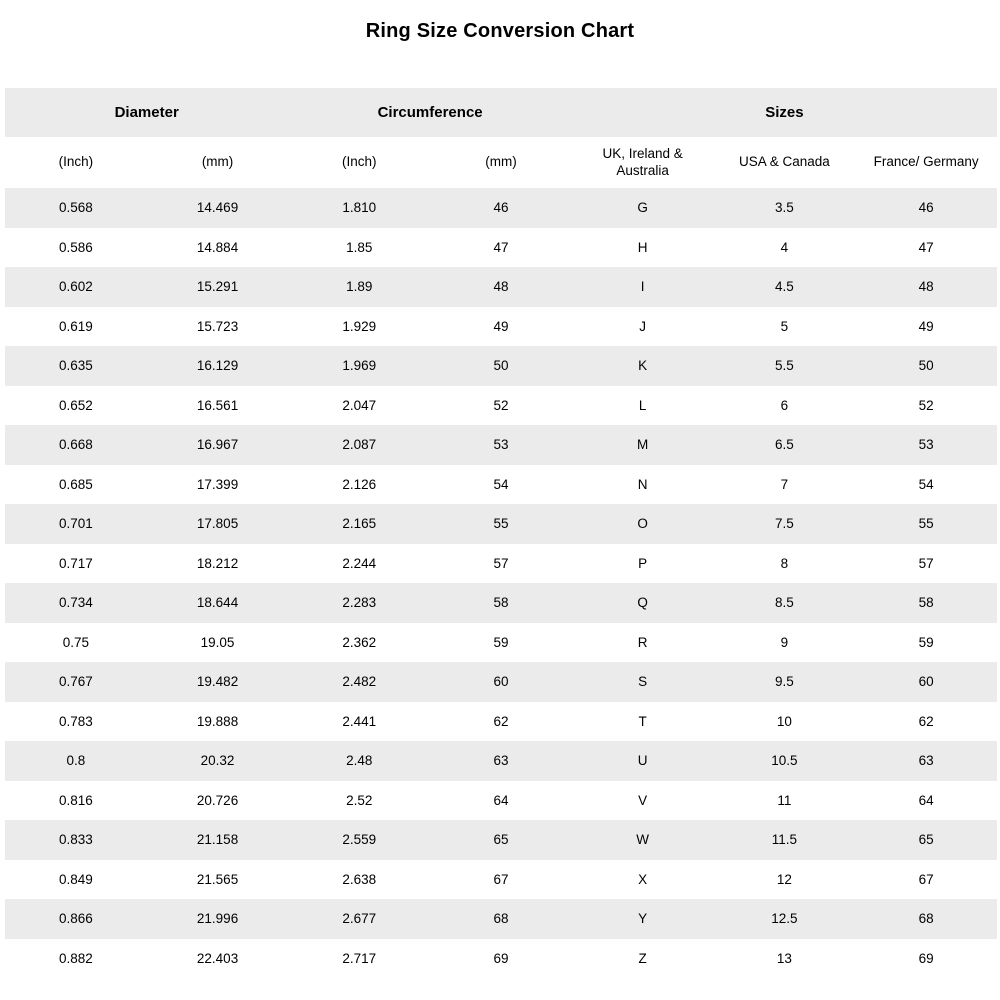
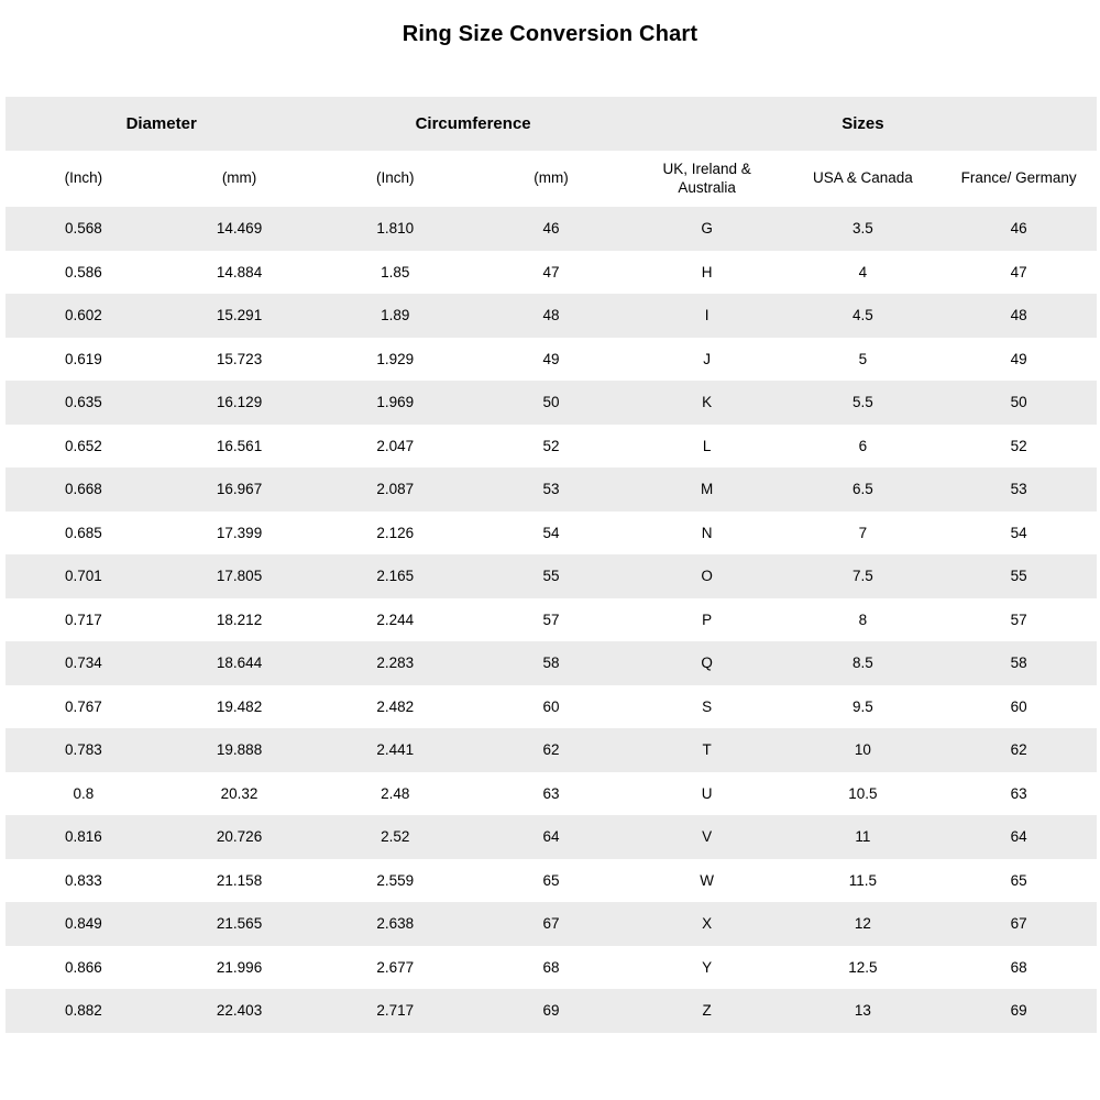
  Ring Size Conversion Chart
  Diameter	Circumference	Sizes
  (Inch)	(mm)	(Inch)	(mm)	UK, Ireland & Australia	USA & Canada	France/ Germany
  0.568	14.469	1.810	46	G	3.5	46
  0.586	14.884	1.85	47	H	4	47
  0.602	15.291	1.89	48	I	4.5	48
  0.619	15.723	1.929	49	J	5	49
  0.635	16.129	1.969	50	K	5.5	50
  0.652	16.561	2.047	52	L	6	52
  0.668	16.967	2.087	53	M	6.5	53
  0.685	17.399	2.126	54	N	7	54
  0.701	17.805	2.165	55	O	7.5	55
  0.717	18.212	2.244	57	P	8	57
  0.734	18.644	2.283	58	Q	8.5	58
- 0.75	19.05	2.362	59	R	9	59
  0.767	19.482	2.482	60	S	9.5	60
  0.783	19.888	2.441	62	T	10	62
  0.8	20.32	2.48	63	U	10.5	63
  0.816	20.726	2.52	64	V	11	64
  0.833	21.158	2.559	65	W	11.5	65
  0.849	21.565	2.638	67	X	12	67
  0.866	21.996	2.677	68	Y	12.5	68
  0.882	22.403	2.717	69	Z	13	69
